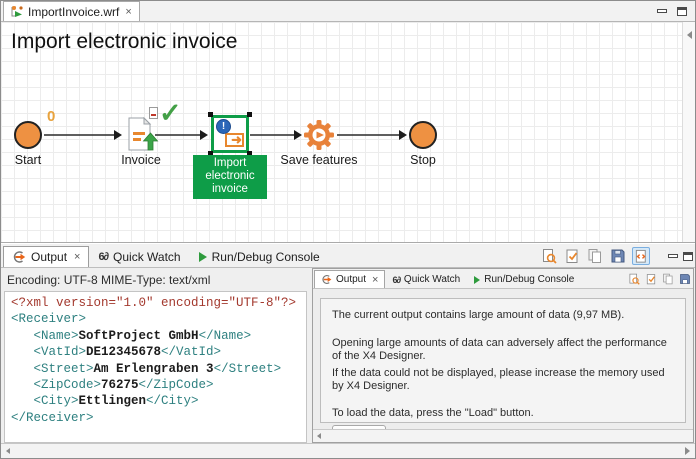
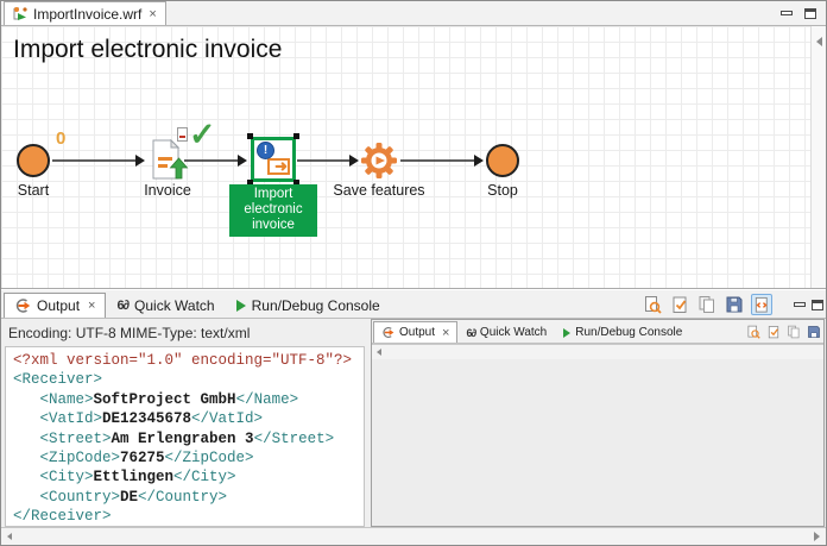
  ImportInvoice.wrf
  ×
  Import electronic invoice
  0
  Start
  Invoice
  ✓
  ➜
  !
  Import
  electronic
  invoice
  Save features
  Stop
  Output
  ×
  6∂
  Quick Watch
  Run/Debug Console
  Encoding: UTF-8 MIME-Type: text/xml
  <?xml version="1.0" encoding="UTF-8"?>
  <Receiver>
  <Name>SoftProject GmbH</Name>
  <VatId>DE12345678</VatId>
  <Street>Am Erlengraben 3</Street>
  <ZipCode>76275</ZipCode>
  <City>Ettlingen</City>
+ <Country>DE</Country>
  </Receiver>
  Output
  ×
  6∂
  Quick Watch
  Run/Debug Console
- The current output contains large amount of data (9,97 MB).
- Opening large amounts of data can adversely affect the performance of the X4 Designer.
- If the data could not be displayed, please increase the memory used by X4 Designer.
- To load the data, press the "Load" button.
